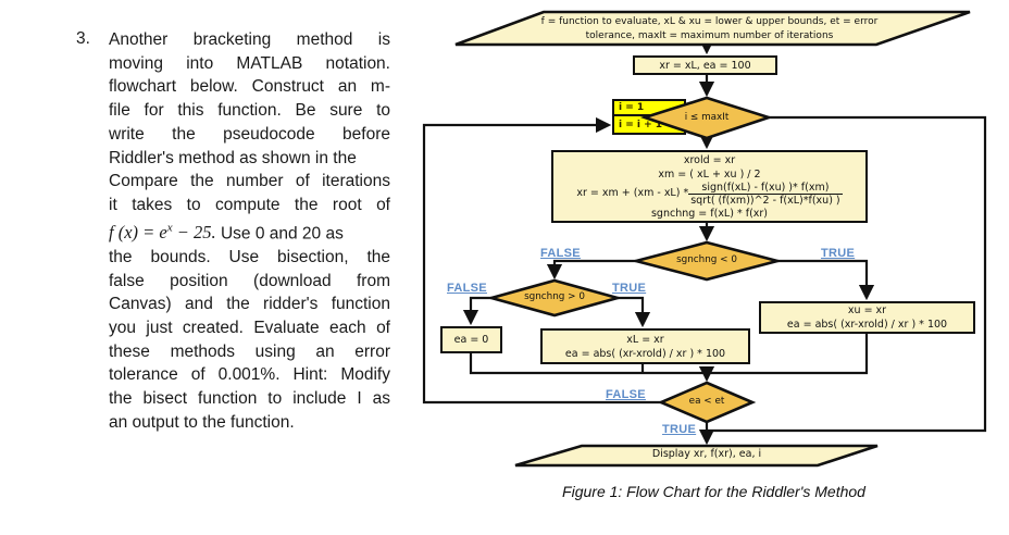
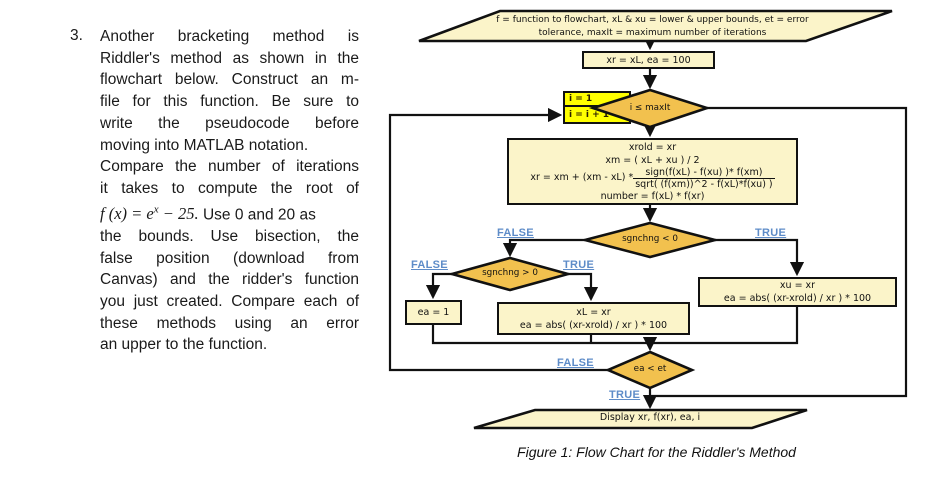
  3.
  Another bracketing method is
- moving into MATLAB notation.
+ Riddler's method as shown in the
  flowchart below. Construct an m-
  file for this function. Be sure to
  write the pseudocode before
- Riddler's method as shown in the
+ moving into MATLAB notation.
  Compare the number of iterations
  it takes to compute the root of
  f (x) = ex − 25. Use 0 and 20 as
  the bounds. Use bisection, the
  false position (download from
  Canvas) and the ridder's function
- you just created. Evaluate each of
+ you just created. Compare each of
  these methods using an error
- tolerance of 0.001%. Hint: Modify
- the bisect function to include I as
- an output to the function.
+ an upper to the function.
  xr = xL, ea = 100
  i = 1
  i = i + 1
  xrold = xr
  xm = ( xL + xu ) / 2
  xr = xm + (xm - xL) *
  sign(f(xL) - f(xu) )* f(xm)
  sqrt( (f(xm))^2 - f(xL)*f(xu) )
- sgnchng = f(xL) * f(xr)
+ number = f(xL) * f(xr)
- ea = 0
+ ea = 1
  xL = xr
  ea = abs( (xr-xrold) / xr ) * 100
  xu = xr
  ea = abs( (xr-xrold) / xr ) * 100
- f = function to evaluate, xL & xu = lower & upper bounds, et = error
+ f = function to flowchart, xL & xu = lower & upper bounds, et = error
  tolerance, maxIt = maximum number of iterations
  i ≤ maxIt
  sgnchng < 0
  sgnchng > 0
  ea < et
  Display xr, f(xr), ea, i
  FALSE
  TRUE
  FALSE
  TRUE
  FALSE
  TRUE
  Figure 1: Flow Chart for the Riddler's Method
